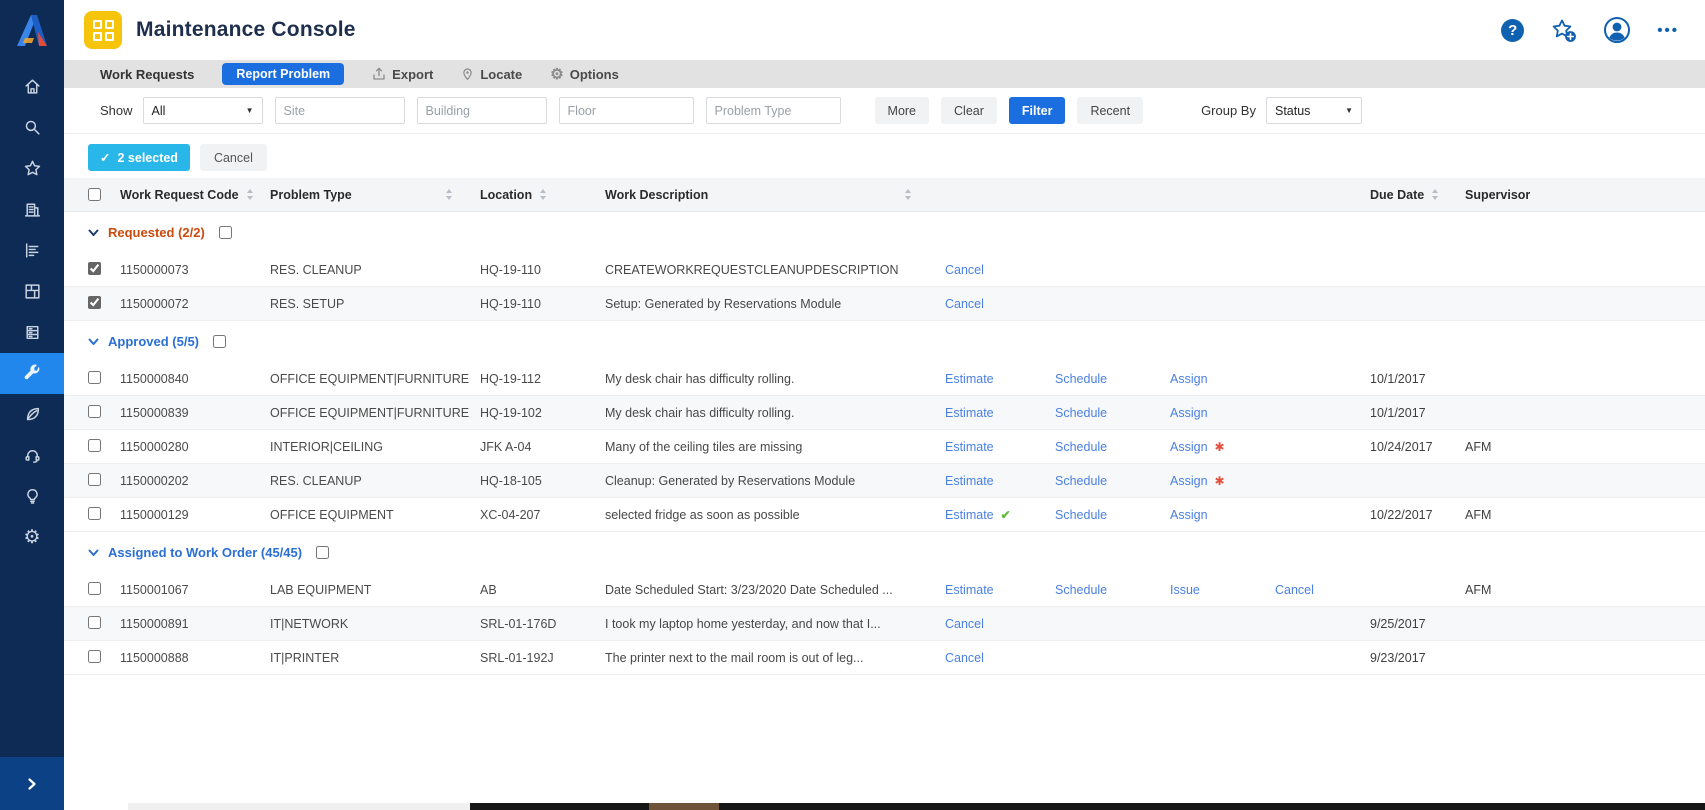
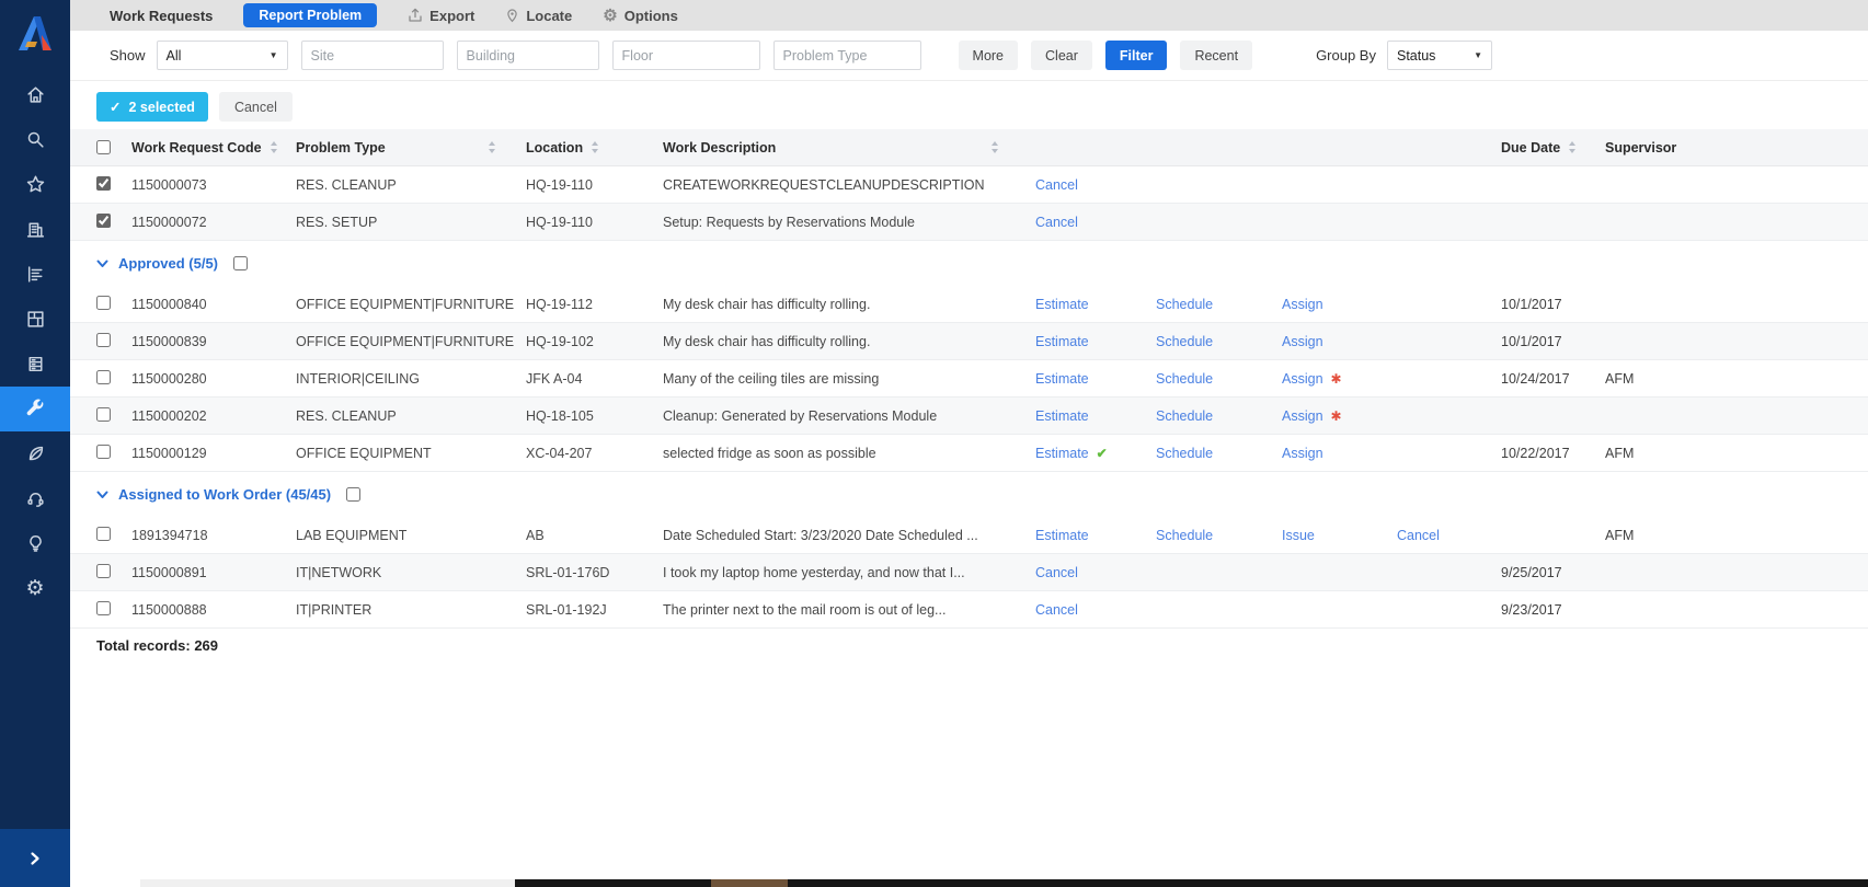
  ⚙
- Maintenance Console
- ?
- •••
  Work Requests
  Report Problem
  Export
  Locate
  ⚙
  Options
  Show
  All
  ▼
  Site
  Building
  Floor
  Problem Type
  More
  Clear
  Filter
  Recent
  Group By
  Status
  ▼
  ✓
  2 selected
  Cancel
  Work Request Code
  Problem Type
  Location
  Work Description
  Due Date
  Supervisor
- Requested (2/2)
  1150000073
  RES. CLEANUP
  HQ-19-110
  CREATEWORKREQUESTCLEANUPDESCRIPTION
  Cancel
  1150000072
  RES. SETUP
  HQ-19-110
- Setup: Generated by Reservations Module
+ Setup: Requests by Reservations Module
  Cancel
  Approved (5/5)
  1150000840
  OFFICE EQUIPMENT|FURNITURE
  HQ-19-112
  My desk chair has difficulty rolling.
  Estimate
  Schedule
  Assign
  10/1/2017
  1150000839
  OFFICE EQUIPMENT|FURNITURE
  HQ-19-102
  My desk chair has difficulty rolling.
  Estimate
  Schedule
  Assign
  10/1/2017
  1150000280
  INTERIOR|CEILING
  JFK A-04
  Many of the ceiling tiles are missing
  Estimate
  Schedule
  Assign ✱
  10/24/2017
  AFM
  1150000202
  RES. CLEANUP
  HQ-18-105
  Cleanup: Generated by Reservations Module
  Estimate
  Schedule
  Assign ✱
  1150000129
  OFFICE EQUIPMENT
  XC-04-207
  selected fridge as soon as possible
  Estimate ✔
  Schedule
  Assign
  10/22/2017
  AFM
  Assigned to Work Order (45/45)
- 1150001067
+ 1891394718
  LAB EQUIPMENT
  AB
  Date Scheduled Start: 3/23/2020 Date Scheduled ...
  Estimate
  Schedule
  Issue
  Cancel
  AFM
  1150000891
  IT|NETWORK
  SRL-01-176D
  I took my laptop home yesterday, and now that I...
  Cancel
  9/25/2017
  1150000888
  IT|PRINTER
  SRL-01-192J
  The printer next to the mail room is out of leg...
  Cancel
  9/23/2017
+ Total records: 269
